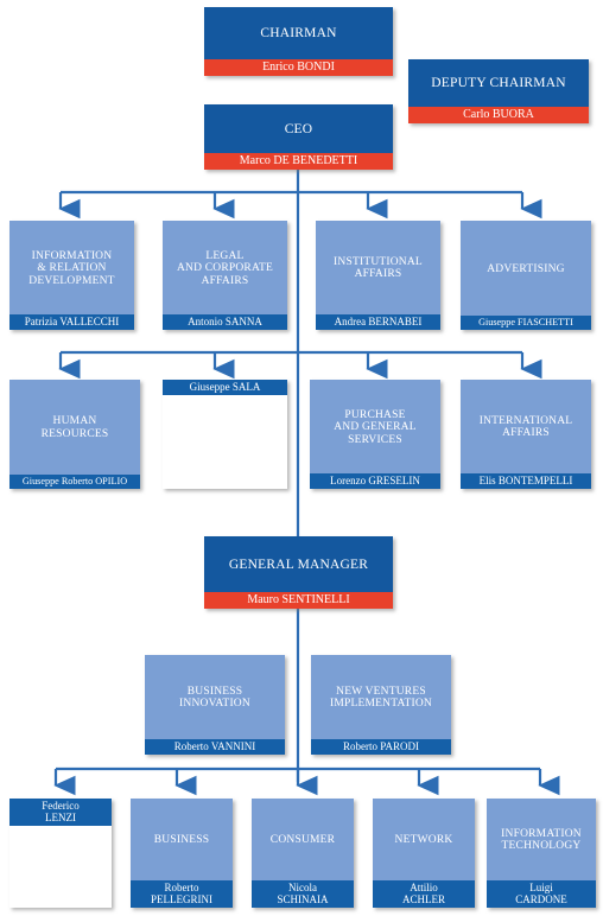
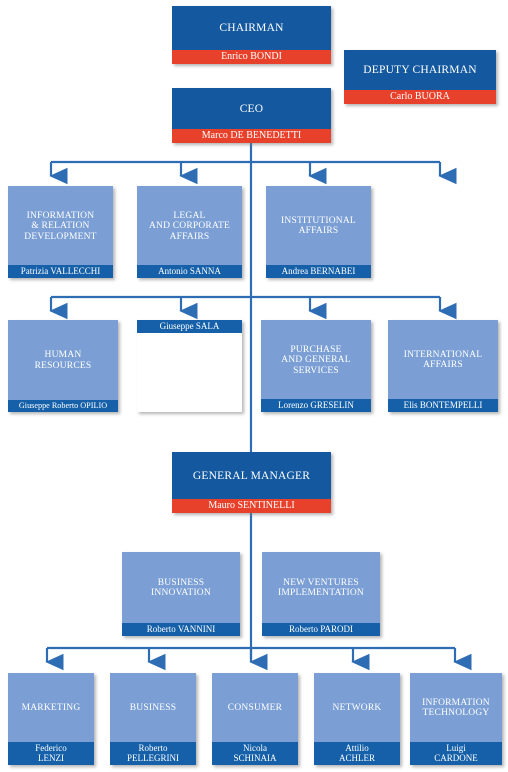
  CHAIRMAN
  Enrico BONDI
  DEPUTY CHAIRMAN
  Carlo BUORA
  CEO
  Marco DE BENEDETTI
  INFORMATION
  & RELATION
  DEVELOPMENT
  Patrizia VALLECCHI
  LEGAL
  AND CORPORATE
  AFFAIRS
  Antonio SANNA
  INSTITUTIONAL
  AFFAIRS
  Andrea BERNABEI
- ADVERTISING
- Giuseppe FIASCHETTI
  HUMAN
  RESOURCES
  Giuseppe Roberto OPILIO
  Giuseppe SALA
  PURCHASE
  AND GENERAL
  SERVICES
  Lorenzo GRESELIN
  INTERNATIONAL
  AFFAIRS
  Elis BONTEMPELLI
  GENERAL MANAGER
  Mauro SENTINELLI
  BUSINESS
  INNOVATION
  Roberto VANNINI
  NEW VENTURES
  IMPLEMENTATION
  Roberto PARODI
+ MARKETING
  Federico
  LENZI
  BUSINESS
  Roberto
  PELLEGRINI
  CONSUMER
  Nicola
  SCHINAIA
  NETWORK
  Attilio
  ACHLER
  INFORMATION
  TECHNOLOGY
  Luigi
  CARDONE
